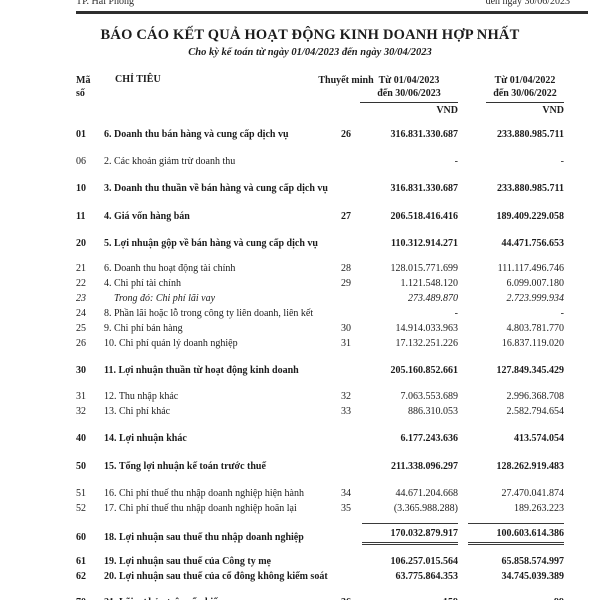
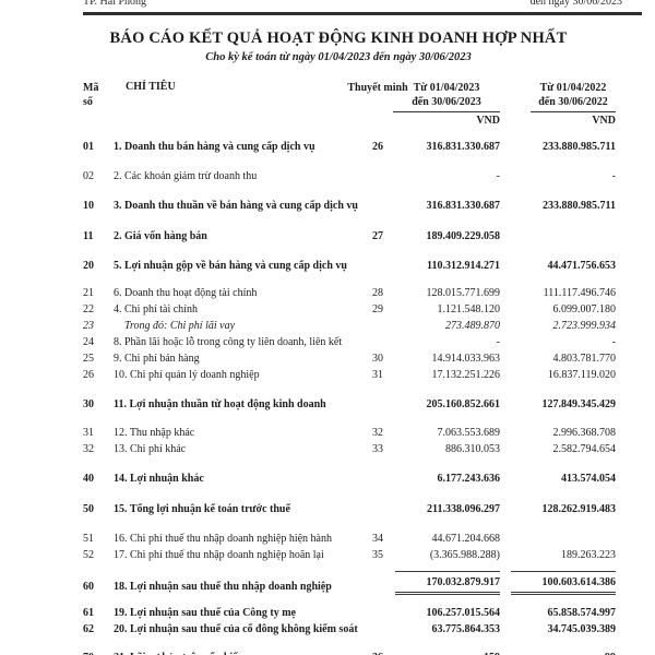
  TP. Hải Phòng
  đến ngày 30/06/2023
  BÁO CÁO KẾT QUẢ HOẠT ĐỘNG KINH DOANH HỢP NHẤT
- Cho kỳ kế toán từ ngày 01/04/2023 đến ngày 30/04/2023
+ Cho kỳ kế toán từ ngày 01/04/2023 đến ngày 30/06/2023
  Mã
  số
  CHỈ TIÊU
  Thuyết minh
  Từ 01/04/2023
  đến 30/06/2023
  VND
  Từ 01/04/2022
  đến 30/06/2022
  VND
  01
- 6. Doanh thu bán hàng và cung cấp dịch vụ
+ 1. Doanh thu bán hàng và cung cấp dịch vụ
  26
  316.831.330.687
  233.880.985.711
- 06
+ 02
  2. Các khoản giảm trừ doanh thu
  -
  -
  10
  3. Doanh thu thuần về bán hàng và cung cấp dịch vụ
  316.831.330.687
  233.880.985.711
  11
- 4. Giá vốn hàng bán
+ 2. Giá vốn hàng bán
  27
- 206.518.416.416
  189.409.229.058
  20
  5. Lợi nhuận gộp về bán hàng và cung cấp dịch vụ
  110.312.914.271
  44.471.756.653
  21
  6. Doanh thu hoạt động tài chính
  28
  128.015.771.699
  111.117.496.746
  22
  4. Chi phí tài chính
  29
  1.121.548.120
  6.099.007.180
  23
  Trong đó: Chi phí lãi vay
  273.489.870
  2.723.999.934
  24
  8. Phần lãi hoặc lỗ trong công ty liên doanh, liên kết
  -
  -
  25
  9. Chi phí bán hàng
  30
  14.914.033.963
  4.803.781.770
  26
  10. Chi phí quản lý doanh nghiệp
  31
  17.132.251.226
  16.837.119.020
  30
  11. Lợi nhuận thuần từ hoạt động kinh doanh
  205.160.852.661
  127.849.345.429
  31
  12. Thu nhập khác
  32
  7.063.553.689
  2.996.368.708
  32
  13. Chi phí khác
  33
  886.310.053
  2.582.794.654
  40
  14. Lợi nhuận khác
  6.177.243.636
  413.574.054
  50
  15. Tổng lợi nhuận kế toán trước thuế
  211.338.096.297
  128.262.919.483
  51
  16. Chi phí thuế thu nhập doanh nghiệp hiện hành
  34
  44.671.204.668
- 27.470.041.874
  52
  17. Chi phí thuế thu nhập doanh nghiệp hoãn lại
  35
  (3.365.988.288)
  189.263.223
  60
  18. Lợi nhuận sau thuế thu nhập doanh nghiệp
  170.032.879.917
  100.603.614.386
  61
  19. Lợi nhuận sau thuế của Công ty mẹ
  106.257.015.564
  65.858.574.997
  62
  20. Lợi nhuận sau thuế của cổ đông không kiểm soát
  63.775.864.353
  34.745.039.389
